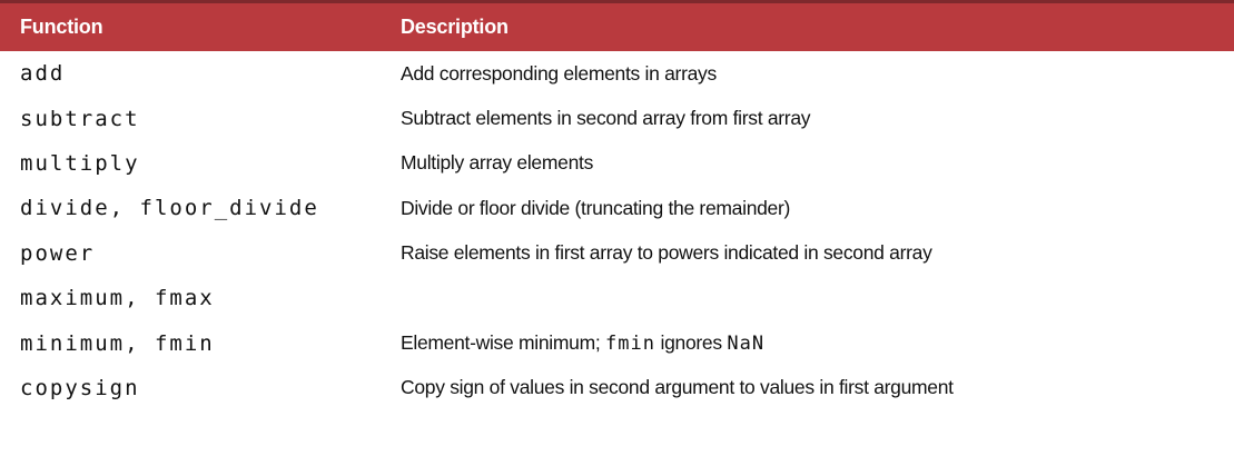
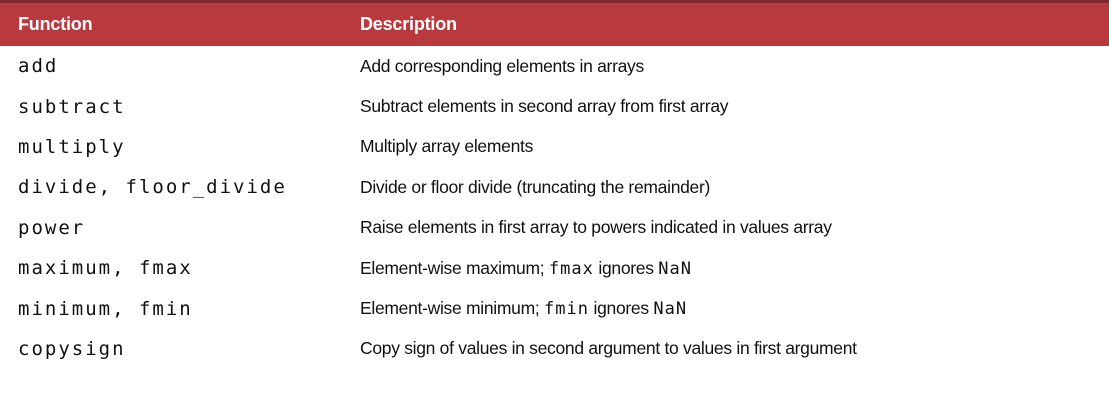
  Function
  Description
  add
  Add corresponding elements in arrays
  subtract
  Subtract elements in second array from first array
  multiply
  Multiply array elements
  divide, floor_divide
  Divide or floor divide (truncating the remainder)
  power
- Raise elements in first array to powers indicated in second array
+ Raise elements in first array to powers indicated in values array
  maximum, fmax
+ Element-wise maximum; fmax ignores NaN
  minimum, fmin
  Element-wise minimum; fmin ignores NaN
  copysign
  Copy sign of values in second argument to values in first argument
